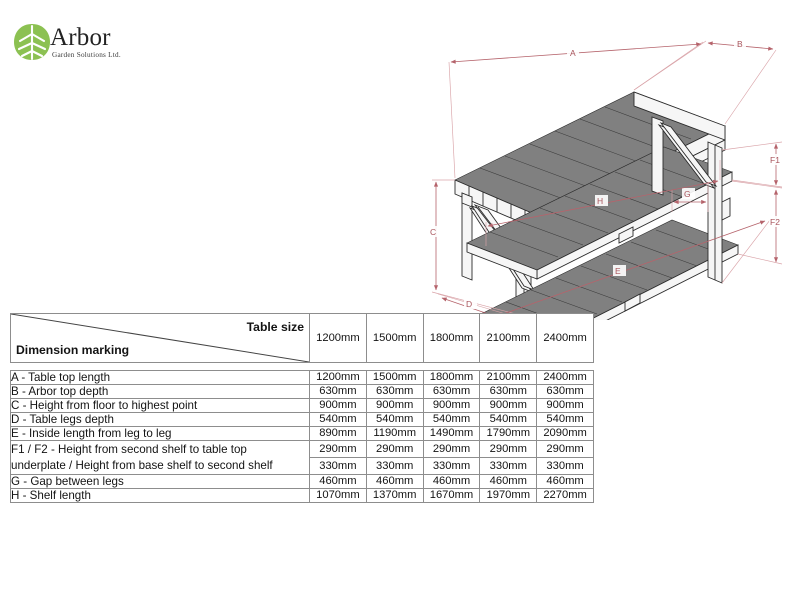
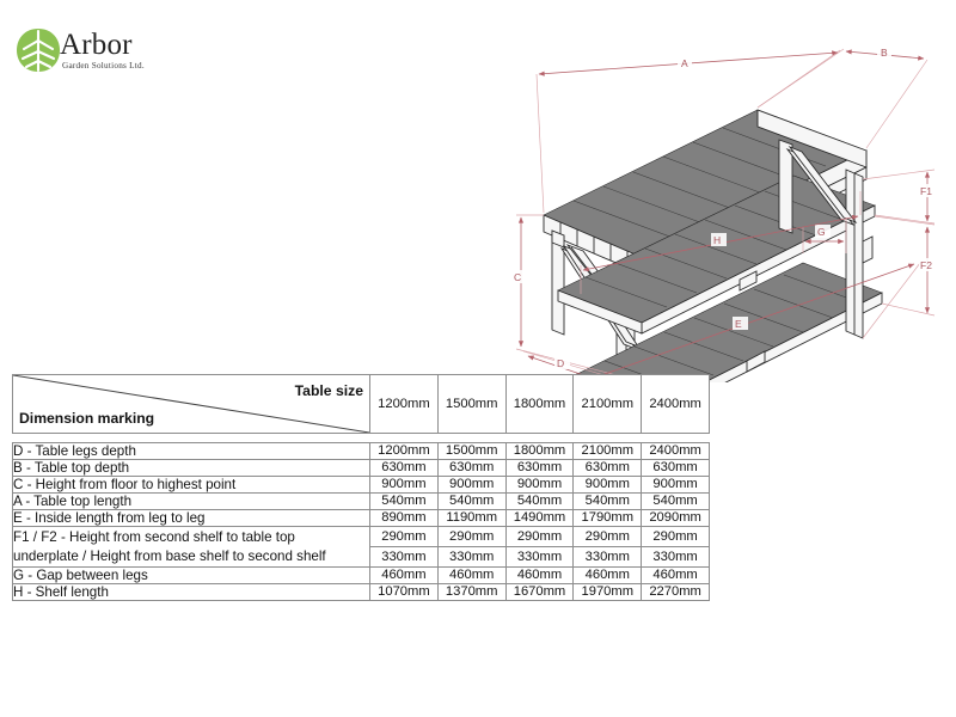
  Arbor
  Garden Solutions Ltd.
  A
  B
  C
  D
  E
  F1
  F2
  G
  H
  Table size Dimension marking	1200mm	1500mm	1800mm	2100mm	2400mm
- A - Table top length	1200mm	1500mm	1800mm	2100mm	2400mm
+ D - Table legs depth	1200mm	1500mm	1800mm	2100mm	2400mm
- B - Arbor top depth	630mm	630mm	630mm	630mm	630mm
+ B - Table top depth	630mm	630mm	630mm	630mm	630mm
  C - Height from floor to highest point	900mm	900mm	900mm	900mm	900mm
- D - Table legs depth	540mm	540mm	540mm	540mm	540mm
+ A - Table top length	540mm	540mm	540mm	540mm	540mm
  E - Inside length from leg to leg	890mm	1190mm	1490mm	1790mm	2090mm
  F1 / F2 - Height from second shelf to table top underplate / Height from base shelf to second shelf	290mm	290mm	290mm	290mm	290mm
  330mm	330mm	330mm	330mm	330mm
  G - Gap between legs	460mm	460mm	460mm	460mm	460mm
  H - Shelf length	1070mm	1370mm	1670mm	1970mm	2270mm
